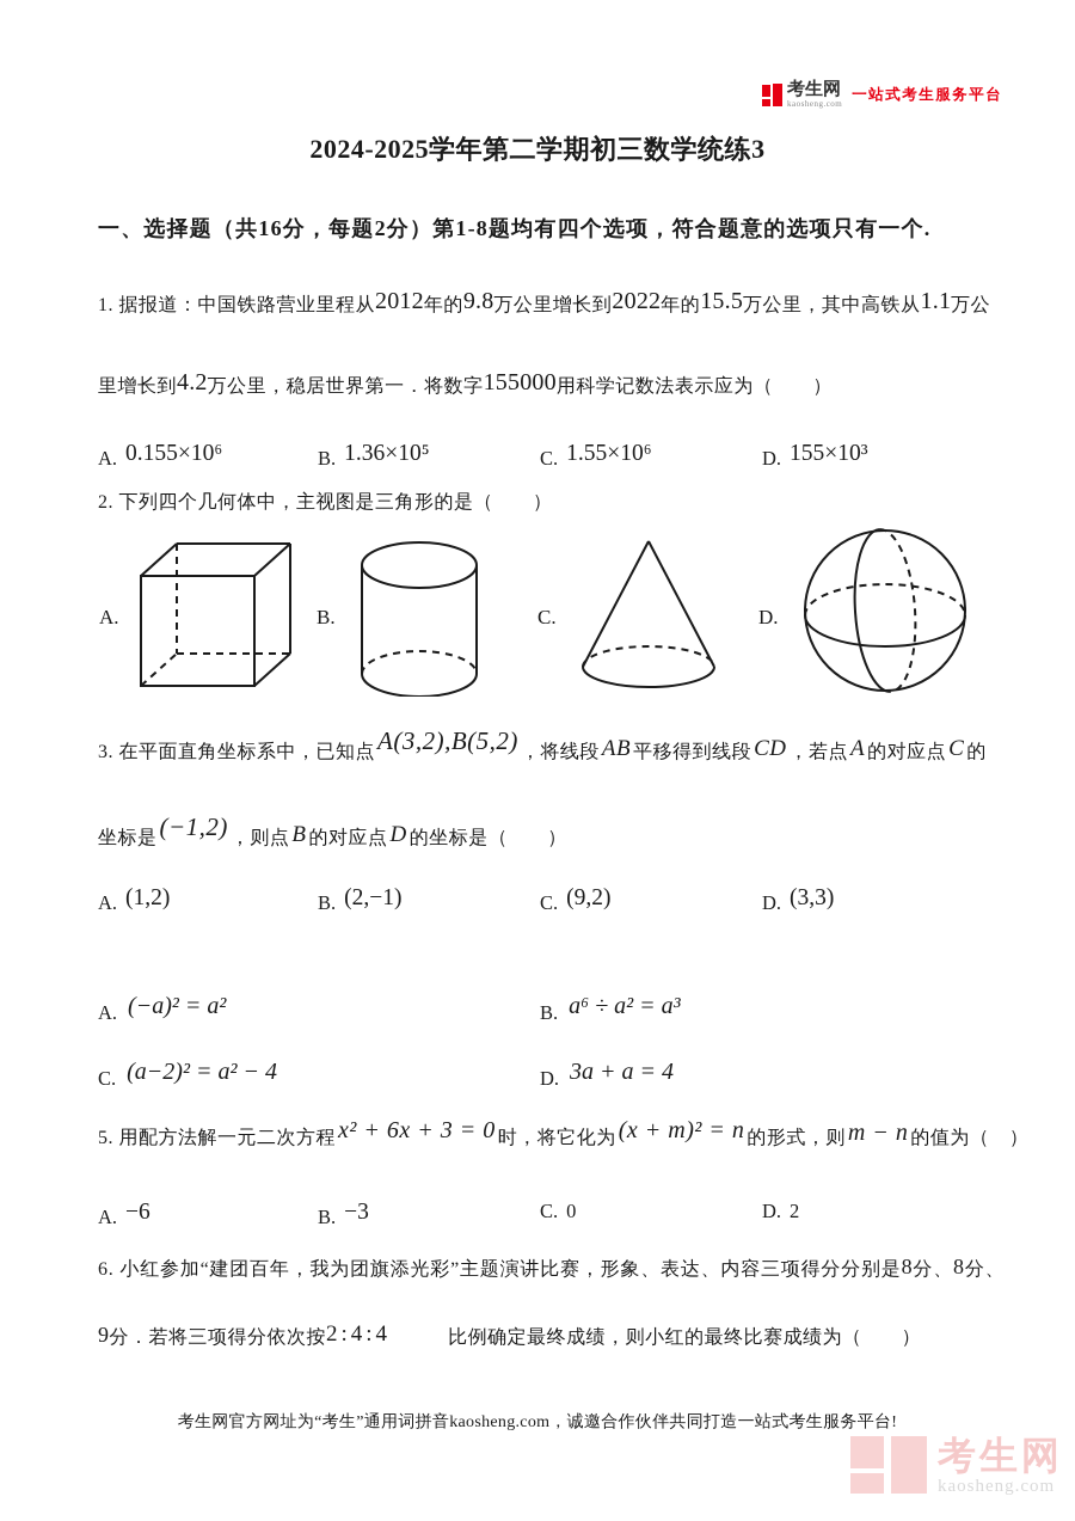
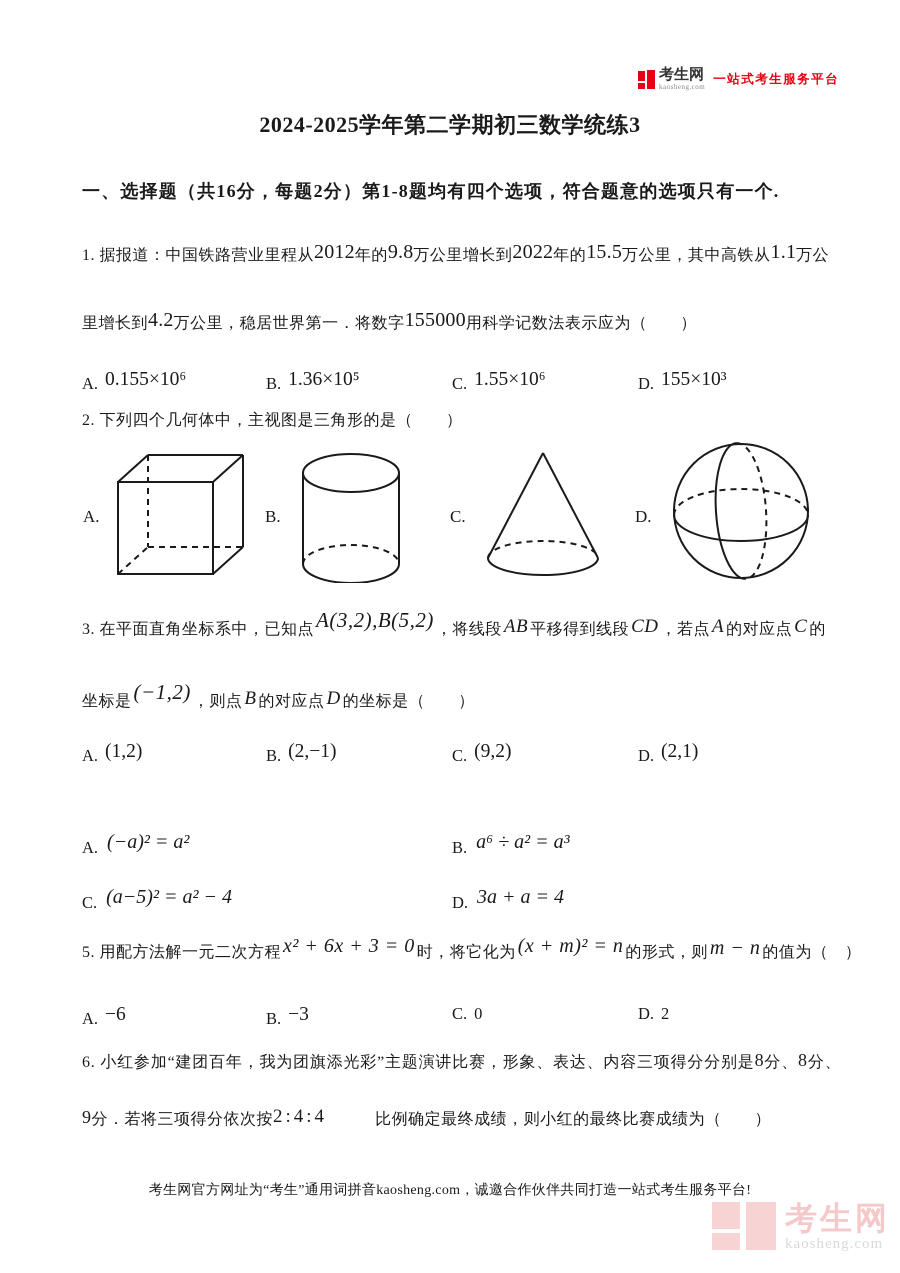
  考生网
  kaosheng.com
  一站式考生服务平台
  2024-2025学年第二学期初三数学统练3
  一、选择题（共16分，每题2分）第1-8题均有四个选项，符合题意的选项只有一个.
  1. 据报道：中国铁路营业里程从2012年的9.8万公里增长到2022年的15.5万公里，其中高铁从1.1万公
  里增长到4.2万公里，稳居世界第一．将数字155000用科学记数法表示应为（ ）
  A. 0.155×10⁶
  B. 1.36×10⁵
  C. 1.55×10⁶
  D. 155×10³
  2. 下列四个几何体中，主视图是三角形的是（ ）
  A.
  B.
  C.
  D.
  3. 在平面直角坐标系中，已知点A(3,2),B(5,2)，将线段AB平移得到线段CD，若点A的对应点C的
  坐标是(−1,2)，则点B的对应点D的坐标是（ ）
  A. (1,2)
  B. (2,−1)
  C. (9,2)
- D. (3,3)
+ D. (2,1)
  A. (−a)² = a²
  B. a⁶ ÷ a² = a³
- C. (a−2)² = a² − 4
+ C. (a−5)² = a² − 4
  D. 3a + a = 4
  5. 用配方法解一元二次方程x² + 6x + 3 = 0时，将它化为(x + m)² = n的形式，则m − n的值为（ ）
  A. −6
  B. −3
  C. 0
  D. 2
  6. 小红参加“建团百年，我为团旗添光彩”主题演讲比赛，形象、表达、内容三项得分分别是8分、8分、
  9分．若将三项得分依次按2:4:4 比例确定最终成绩，则小红的最终比赛成绩为（ ）
  考生网官方网址为“考生”通用词拼音kaosheng.com，诚邀合作伙伴共同打造一站式考生服务平台!
  考生网
  kaosheng.com
